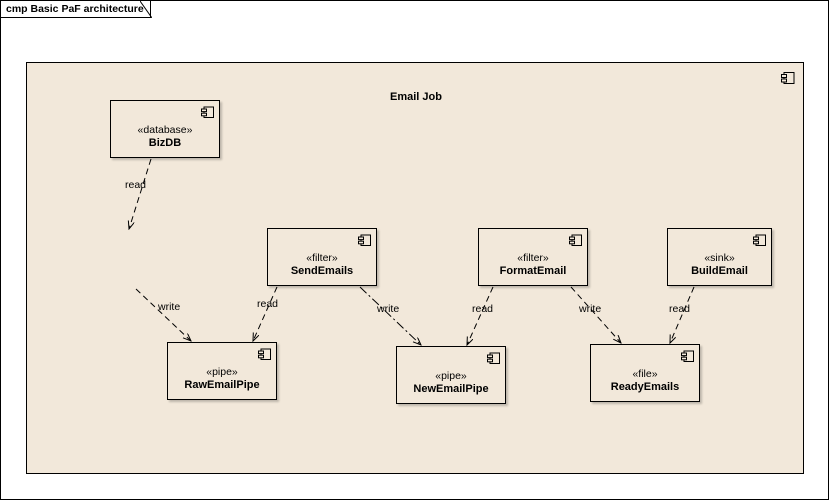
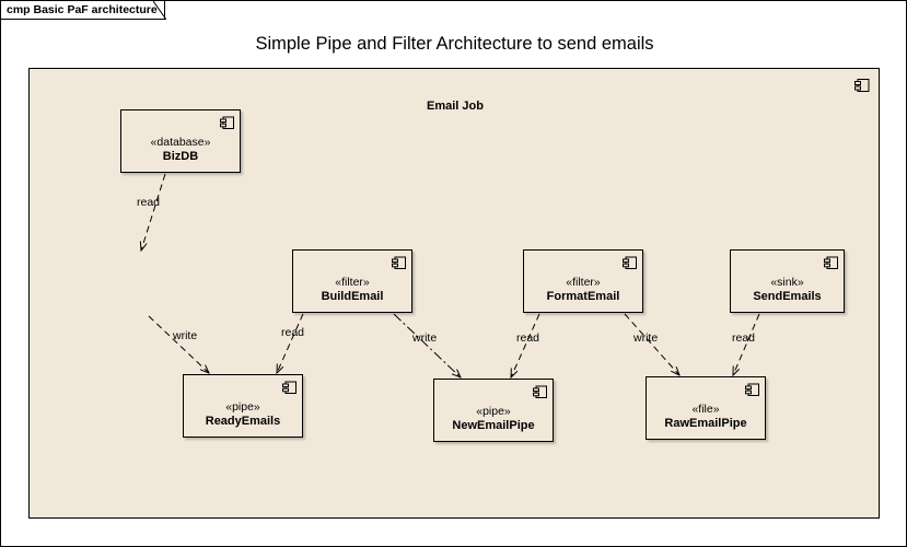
  cmp Basic PaF architecture
+ Simple Pipe and Filter Architecture to send emails
  Email Job
  read
  write
  read
  write
  read
  write
  read
  «database»
  BizDB
  «filter»
- SendEmails
+ BuildEmail
  «filter»
  FormatEmail
  «sink»
- BuildEmail
+ SendEmails
  «pipe»
- RawEmailPipe
+ ReadyEmails
  «pipe»
  NewEmailPipe
  «file»
- ReadyEmails
+ RawEmailPipe
